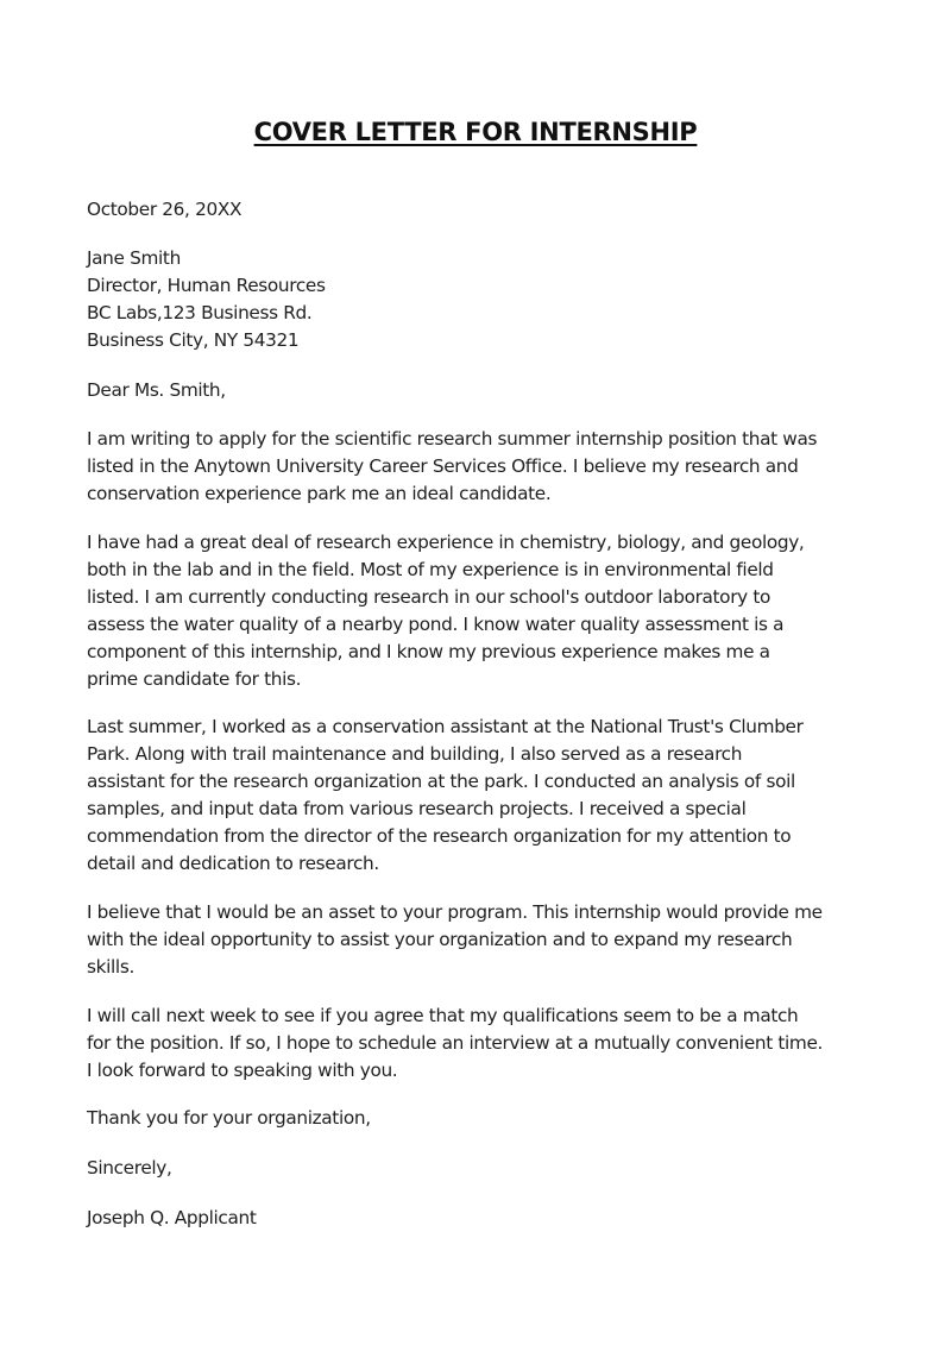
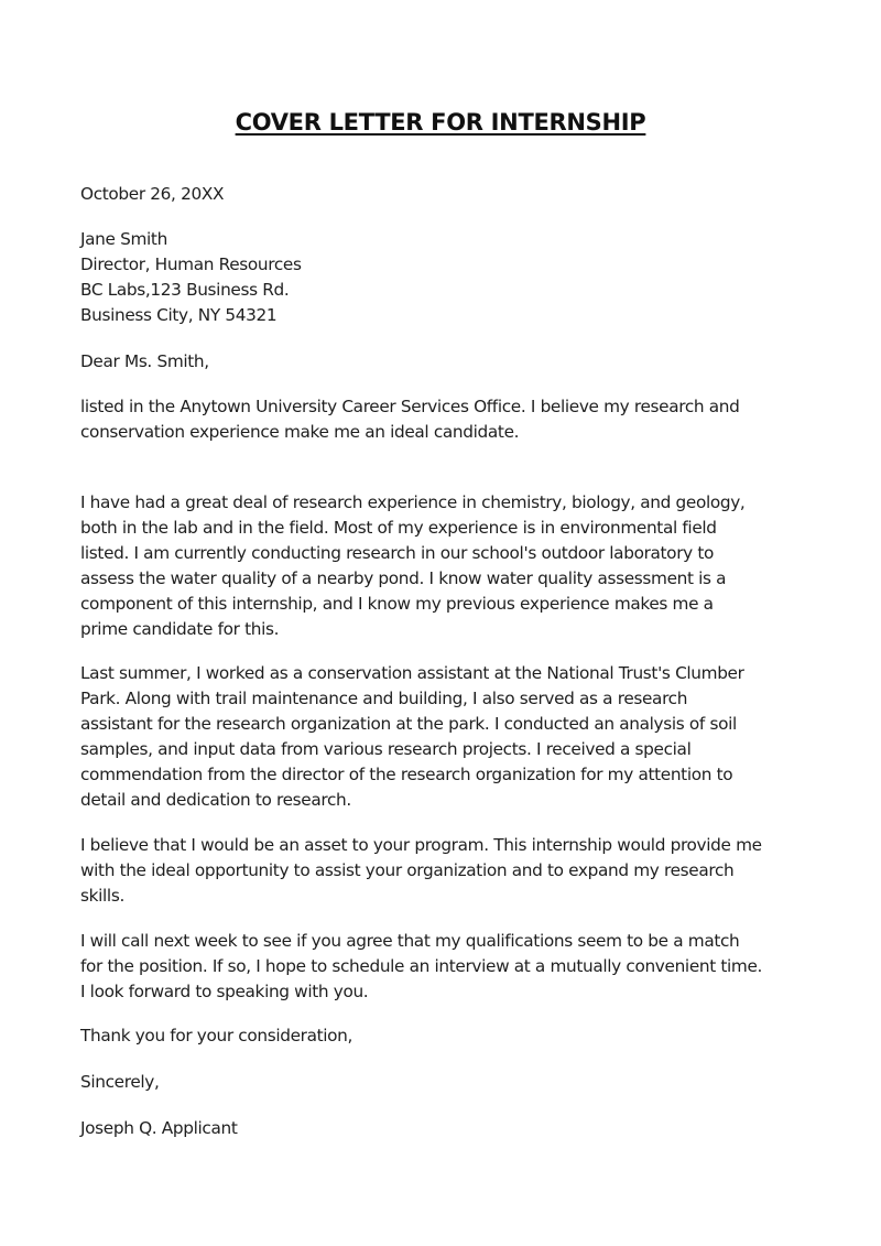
  COVER LETTER FOR INTERNSHIP
  October 26, 20XX
  Jane Smith
  Director, Human Resources
  BC Labs,123 Business Rd.
  Business City, NY 54321
  Dear Ms. Smith,
- I am writing to apply for the scientific research summer internship position that was
  listed in the Anytown University Career Services Office. I believe my research and
- conservation experience park me an ideal candidate.
+ conservation experience make me an ideal candidate.
  I have had a great deal of research experience in chemistry, biology, and geology,
  both in the lab and in the field. Most of my experience is in environmental field
  listed. I am currently conducting research in our school's outdoor laboratory to
  assess the water quality of a nearby pond. I know water quality assessment is a
  component of this internship, and I know my previous experience makes me a
  prime candidate for this.
  Last summer, I worked as a conservation assistant at the National Trust's Clumber
  Park. Along with trail maintenance and building, I also served as a research
  assistant for the research organization at the park. I conducted an analysis of soil
  samples, and input data from various research projects. I received a special
  commendation from the director of the research organization for my attention to
  detail and dedication to research.
  I believe that I would be an asset to your program. This internship would provide me
  with the ideal opportunity to assist your organization and to expand my research
  skills.
  I will call next week to see if you agree that my qualifications seem to be a match
  for the position. If so, I hope to schedule an interview at a mutually convenient time.
  I look forward to speaking with you.
- Thank you for your organization,
+ Thank you for your consideration,
  Sincerely,
  Joseph Q. Applicant
